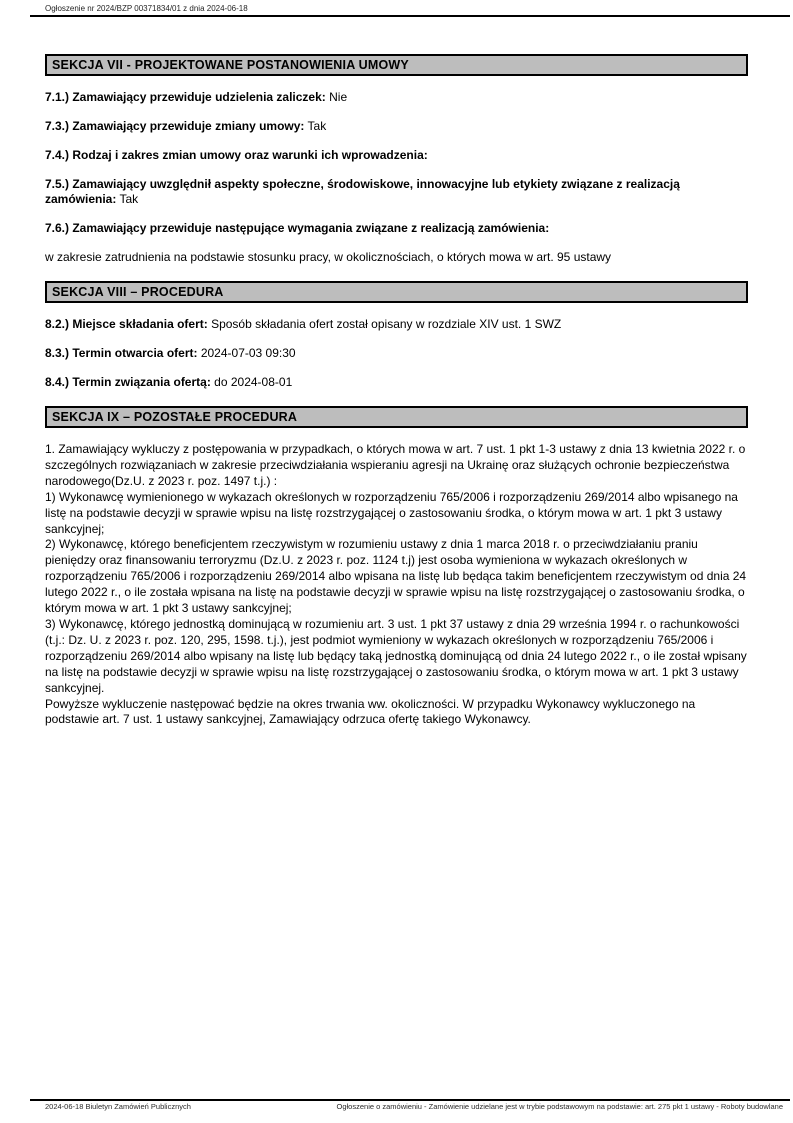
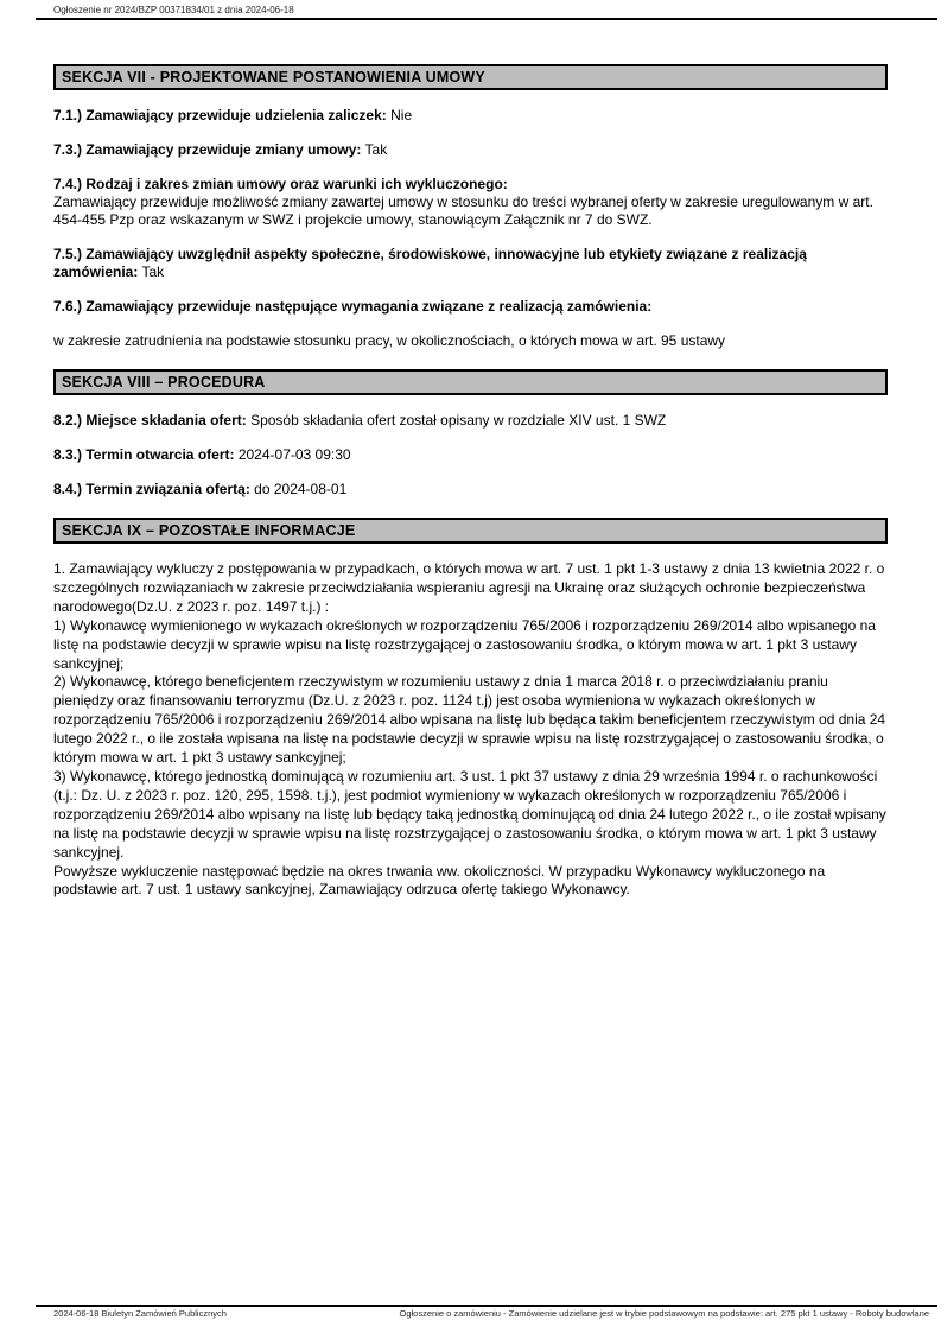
  Ogłoszenie nr 2024/BZP 00371834/01 z dnia 2024-06-18
  SEKCJA VII - PROJEKTOWANE POSTANOWIENIA UMOWY
  7.1.) Zamawiający przewiduje udzielenia zaliczek: Nie
  7.3.) Zamawiający przewiduje zmiany umowy: Tak
- 7.4.) Rodzaj i zakres zmian umowy oraz warunki ich wprowadzenia:
+ 7.4.) Rodzaj i zakres zmian umowy oraz warunki ich wykluczonego:
+ Zamawiający przewiduje możliwość zmiany zawartej umowy w stosunku do treści wybranej oferty w zakresie uregulowanym w art. 454-455 Pzp oraz wskazanym w SWZ i projekcie umowy, stanowiącym Załącznik nr 7 do SWZ.
  7.5.) Zamawiający uwzględnił aspekty społeczne, środowiskowe, innowacyjne lub etykiety związane z realizacją zamówienia: Tak
  7.6.) Zamawiający przewiduje następujące wymagania związane z realizacją zamówienia:
  w zakresie zatrudnienia na podstawie stosunku pracy, w okolicznościach, o których mowa w art. 95 ustawy
  SEKCJA VIII – PROCEDURA
  8.2.) Miejsce składania ofert: Sposób składania ofert został opisany w rozdziale XIV ust. 1 SWZ
  8.3.) Termin otwarcia ofert: 2024-07-03 09:30
  8.4.) Termin związania ofertą: do 2024-08-01
- SEKCJA IX – POZOSTAŁE PROCEDURA
+ SEKCJA IX – POZOSTAŁE INFORMACJE
  1. Zamawiający wykluczy z postępowania w przypadkach, o których mowa w art. 7 ust. 1 pkt 1-3 ustawy z dnia 13 kwietnia 2022 r. o szczególnych rozwiązaniach w zakresie przeciwdziałania wspieraniu agresji na Ukrainę oraz służących ochronie bezpieczeństwa narodowego(Dz.U. z 2023 r. poz. 1497 t.j.) :
  1) Wykonawcę wymienionego w wykazach określonych w rozporządzeniu 765/2006 i rozporządzeniu 269/2014 albo wpisanego na listę na podstawie decyzji w sprawie wpisu na listę rozstrzygającej o zastosowaniu środka, o którym mowa w art. 1 pkt 3 ustawy sankcyjnej;
  2) Wykonawcę, którego beneficjentem rzeczywistym w rozumieniu ustawy z dnia 1 marca 2018 r. o przeciwdziałaniu praniu pieniędzy oraz finansowaniu terroryzmu (Dz.U. z 2023 r. poz. 1124 t.j) jest osoba wymieniona w wykazach określonych w rozporządzeniu 765/2006 i rozporządzeniu 269/2014 albo wpisana na listę lub będąca takim beneficjentem rzeczywistym od dnia 24 lutego 2022 r., o ile została wpisana na listę na podstawie decyzji w sprawie wpisu na listę rozstrzygającej o zastosowaniu środka, o którym mowa w art. 1 pkt 3 ustawy sankcyjnej;
  3) Wykonawcę, którego jednostką dominującą w rozumieniu art. 3 ust. 1 pkt 37 ustawy z dnia 29 września 1994 r. o rachunkowości (t.j.: Dz. U. z 2023 r. poz. 120, 295, 1598. t.j.), jest podmiot wymieniony w wykazach określonych w rozporządzeniu 765/2006 i rozporządzeniu 269/2014 albo wpisany na listę lub będący taką jednostką dominującą od dnia 24 lutego 2022 r., o ile został wpisany na listę na podstawie decyzji w sprawie wpisu na listę rozstrzygającej o zastosowaniu środka, o którym mowa w art. 1 pkt 3 ustawy sankcyjnej.
  Powyższe wykluczenie następować będzie na okres trwania ww. okoliczności. W przypadku Wykonawcy wykluczonego na podstawie art. 7 ust. 1 ustawy sankcyjnej, Zamawiający odrzuca ofertę takiego Wykonawcy.
  2024-06-18 Biuletyn Zamówień Publicznych
  Ogłoszenie o zamówieniu - Zamówienie udzielane jest w trybie podstawowym na podstawie: art. 275 pkt 1 ustawy - Roboty budowlane
